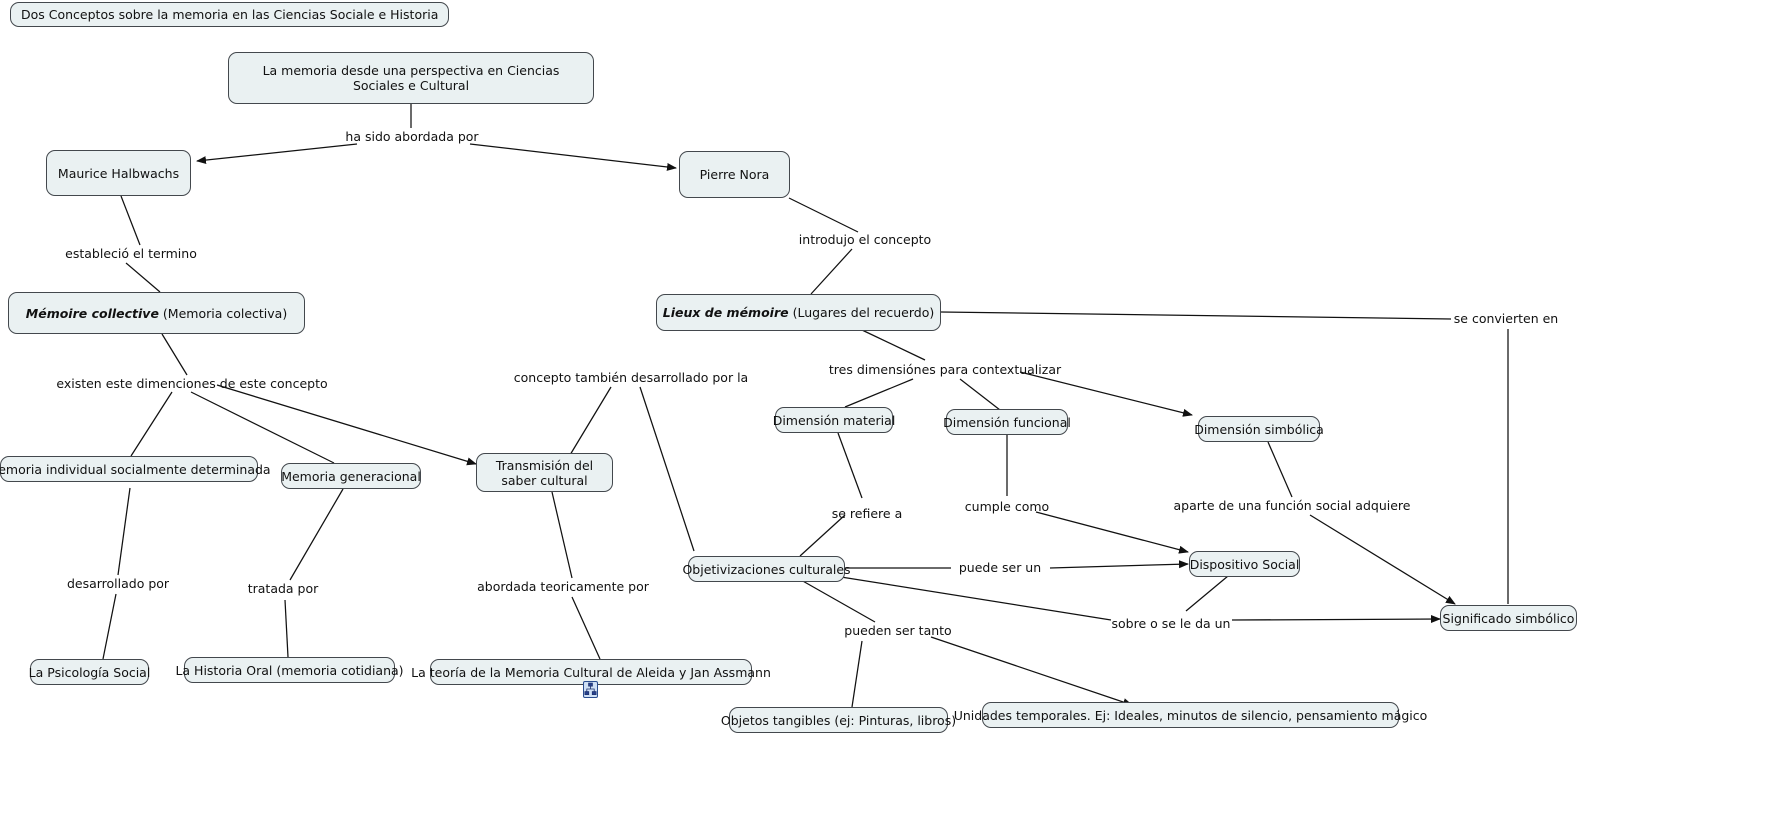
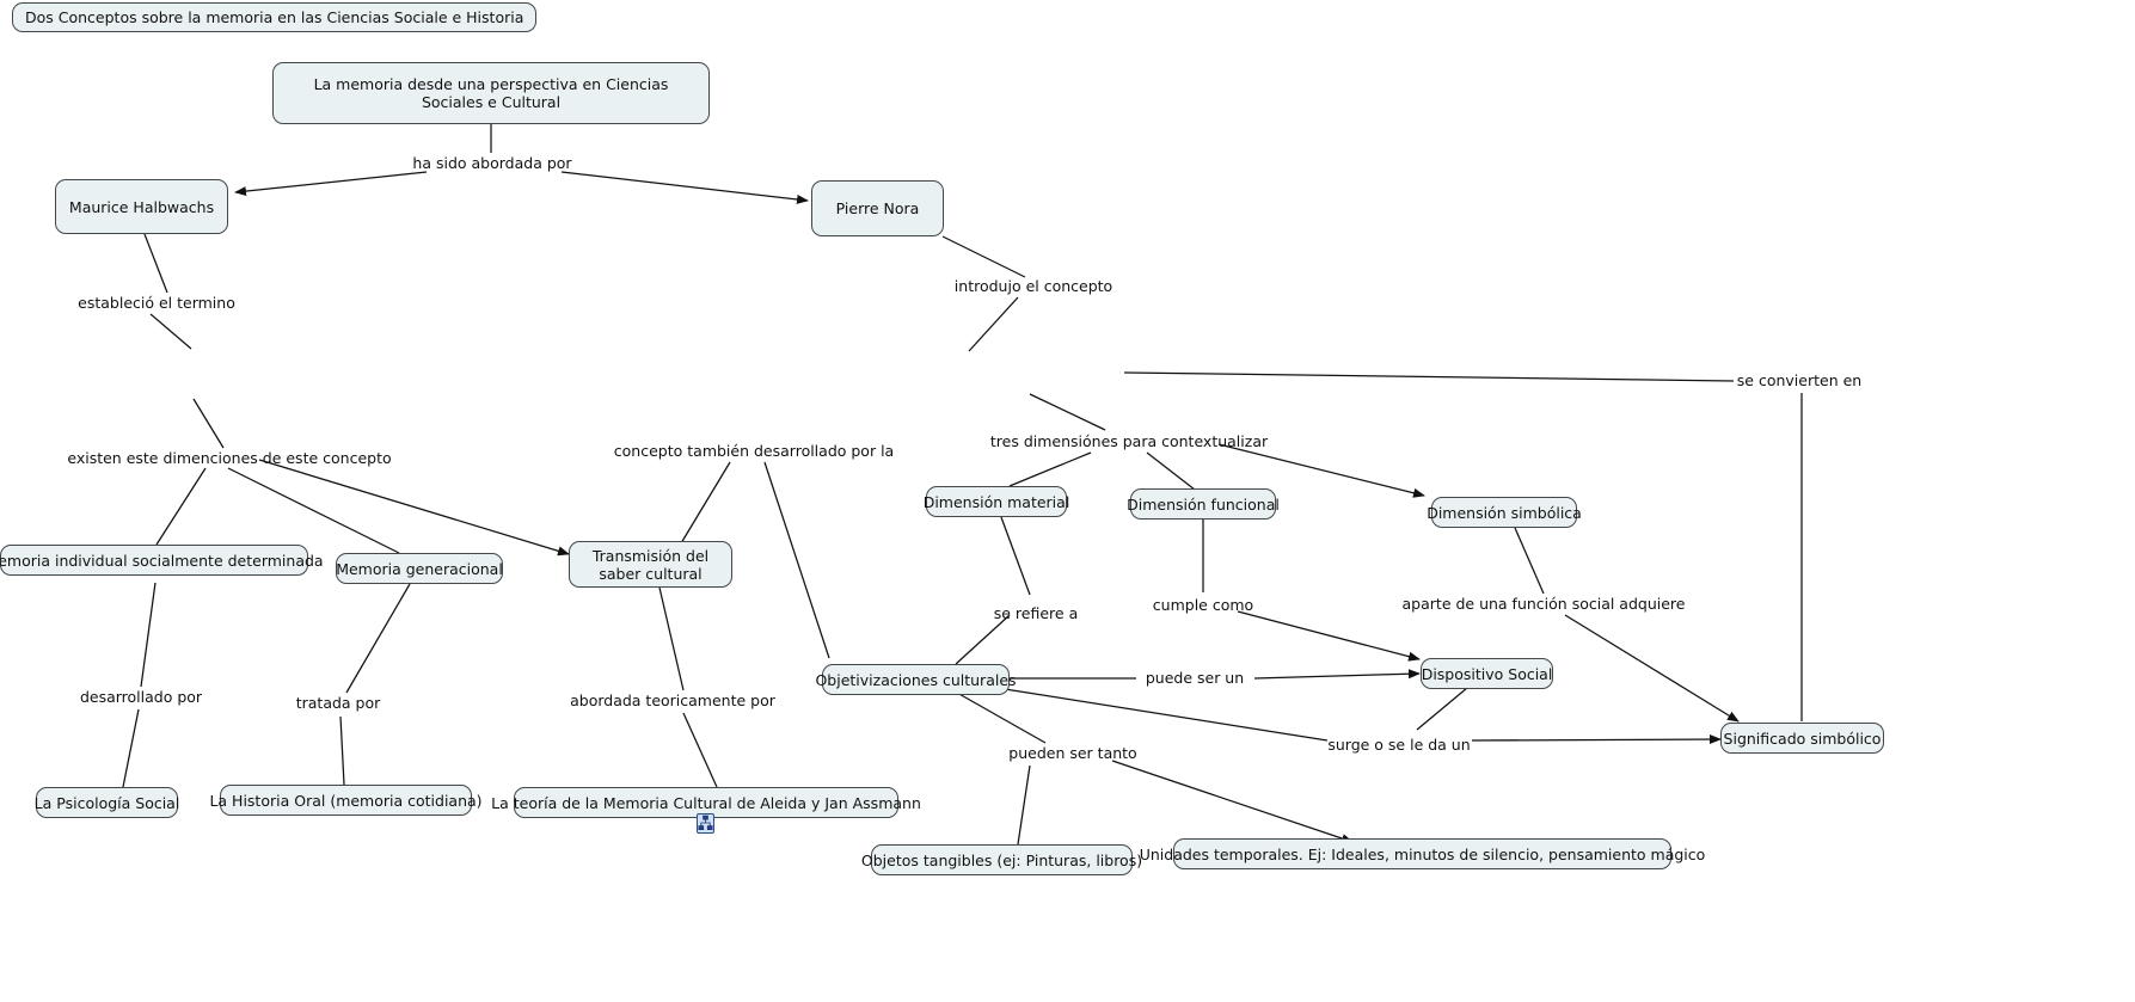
  Dos Conceptos sobre la memoria en las Ciencias Sociale e Historia
  La memoria desde una perspectiva en Ciencias Sociales e Cultural
  Maurice Halbwachs
  Pierre Nora
- Mémoire collective (Memoria colectiva)
- Lieux de mémoire (Lugares del recuerdo)
  emoria individual socialmente determinada
  Memoria generacional
  Transmisión del saber cultural
  La Psicología Social
  La Historia Oral (memoria cotidiana)
  La teoría de la Memoria Cultural de Aleida y Jan Assmann
  Dimensión material
  Dimensión funcional
  Dimensión simbólica
  Objetivizaciones culturales
  Dispositivo Social
  Significado simbólico
  Objetos tangibles (ej: Pinturas, libros
  Unidades temporales. Ej: Ideales, minutos de silencio, pensamiento mágico
  ha sido abordada por
  estableció el termino
  introdujo el concepto
  existen este dimenciones de este concepto
  concepto también desarrollado por la
  tres dimensiónes para contextualizar
  desarrollado por
  tratada por
  abordada teoricamente por
  se refiere a
  cumple como
  aparte de una función social adquiere
  puede ser un
- sobre o se le da un
+ surge o se le da un
  pueden ser tanto
  se convierten en
